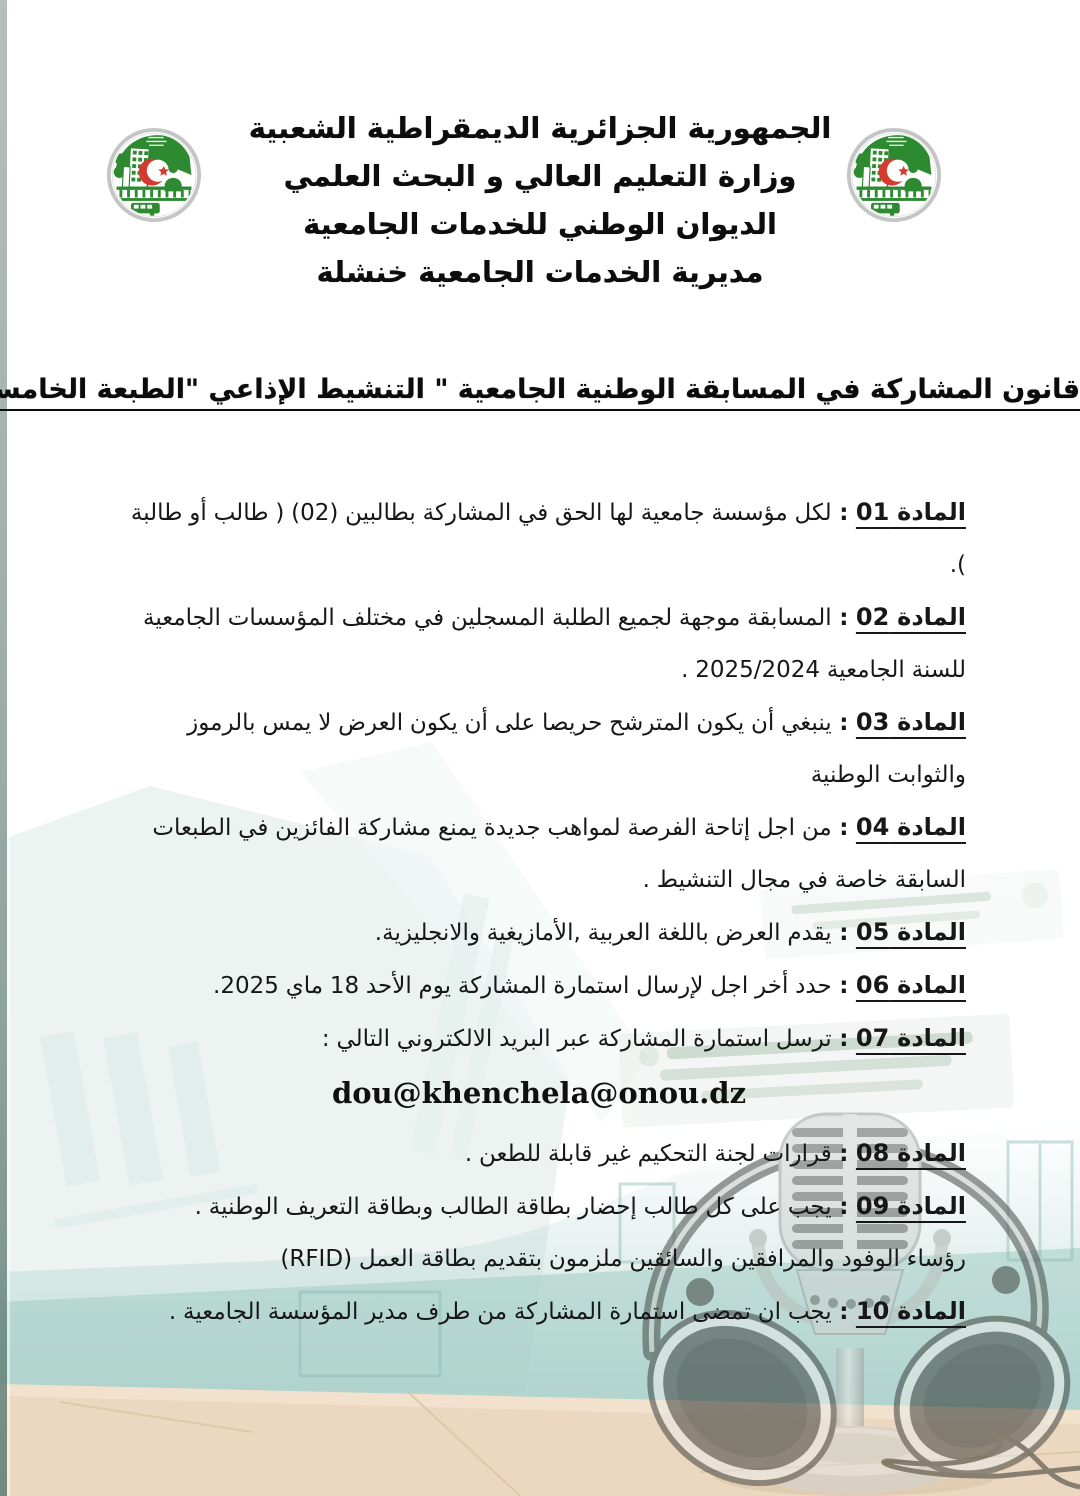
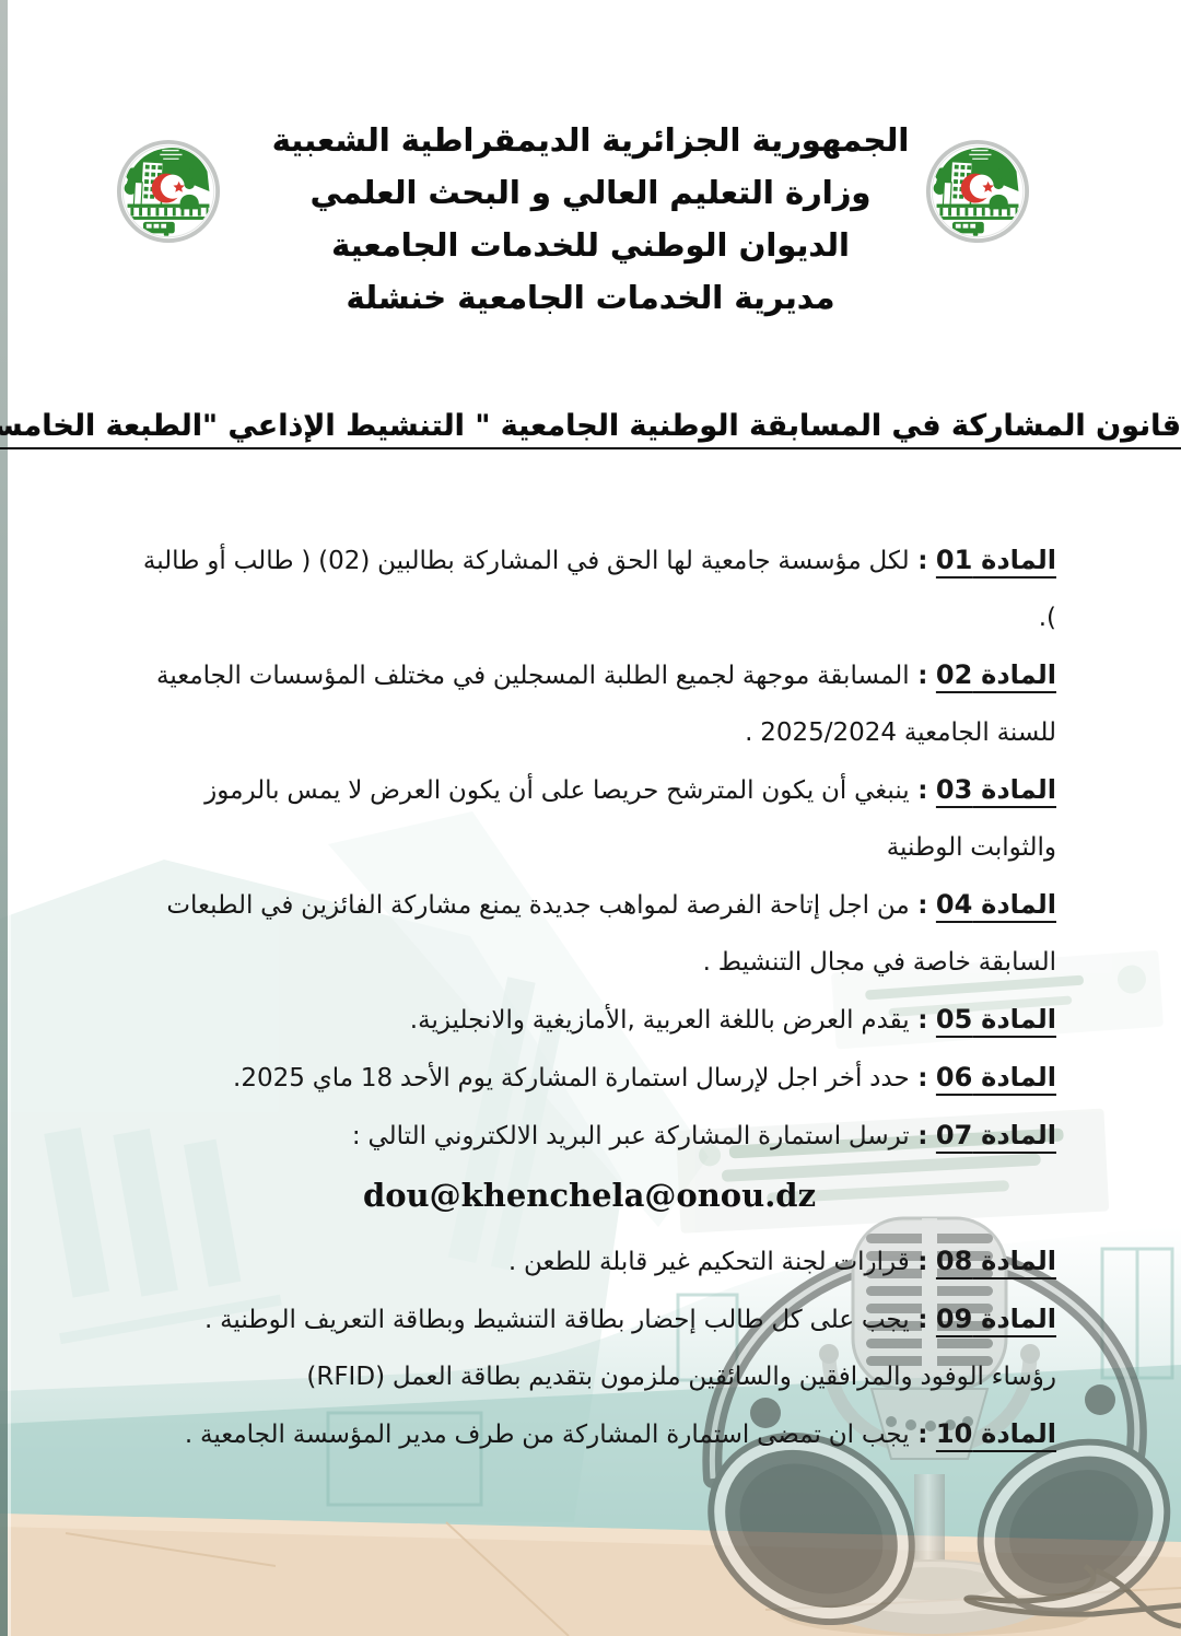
  الجمهورية الجزائرية الديمقراطية الشعبية
  وزارة التعليم العالي و البحث العلمي
  الديوان الوطني للخدمات الجامعية
  مديرية الخدمات الجامعية خنشلة
  قانون المشاركة في المسابقة الوطنية الجامعية " التنشيط الإذاعي "الطبعة الخامس
  المادة 01 : لكل مؤسسة جامعية لها الحق في المشاركة بطالبين (02) ( طالب أو طالبة ).
  المادة 02 : المسابقة موجهة لجميع الطلبة المسجلين في مختلف المؤسسات الجامعية للسنة الجامعية 2025/2024 .
  المادة 03 : ينبغي أن يكون المترشح حريصا على أن يكون العرض لا يمس بالرموز والثوابت الوطنية
  المادة 04 : من اجل إتاحة الفرصة لمواهب جديدة يمنع مشاركة الفائزين في الطبعات السابقة خاصة في مجال التنشيط .
  المادة 05 : يقدم العرض باللغة العربية ,الأمازيغية والانجليزية.
  المادة 06 : حدد أخر اجل لإرسال استمارة المشاركة يوم الأحد 18 ماي 2025.
  المادة 07 : ترسل استمارة المشاركة عبر البريد الالكتروني التالي :
  dou@khenchela@onou.dz
  المادة 08 : قرارات لجنة التحكيم غير قابلة للطعن .
- المادة 09 : يجب على كل طالب إحضار بطاقة الطالب وبطاقة التعريف الوطنية .
+ المادة 09 : يجب على كل طالب إحضار بطاقة التنشيط وبطاقة التعريف الوطنية .
  رؤساء الوفود والمرافقين والسائقين ملزمون بتقديم بطاقة العمل (RFID)
  المادة 10 : يجب ان تمضى استمارة المشاركة من طرف مدير المؤسسة الجامعية .
